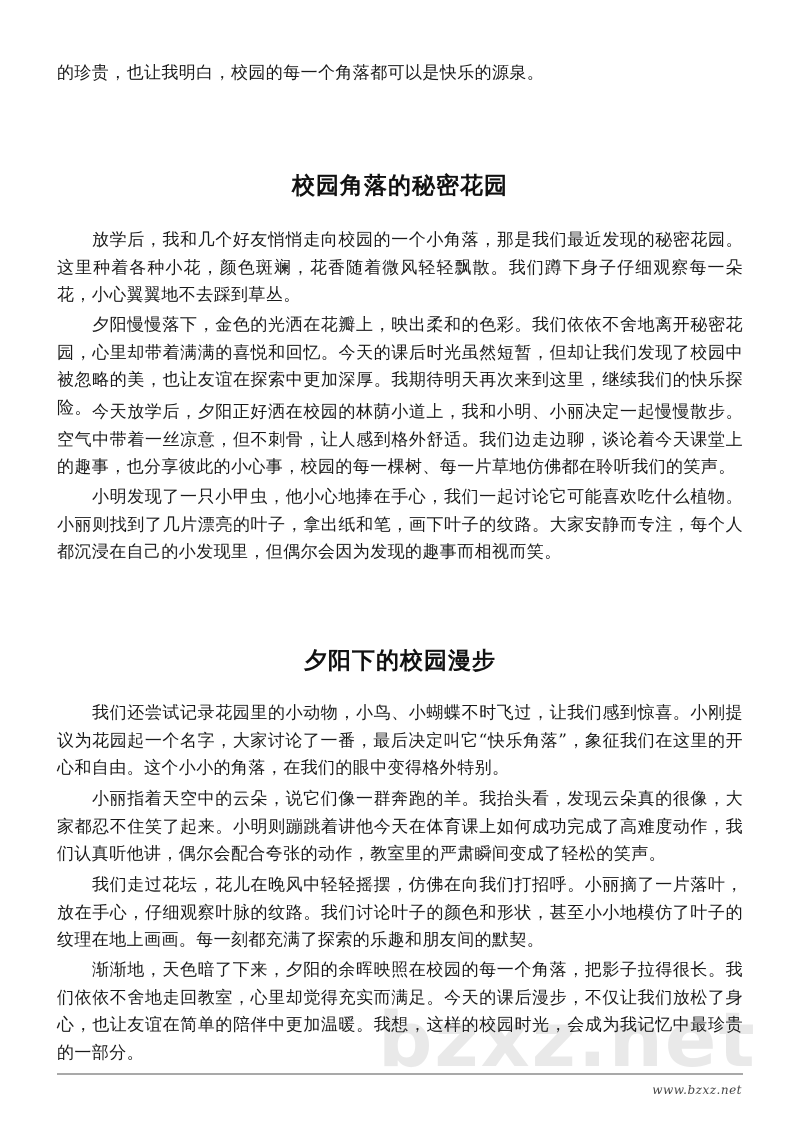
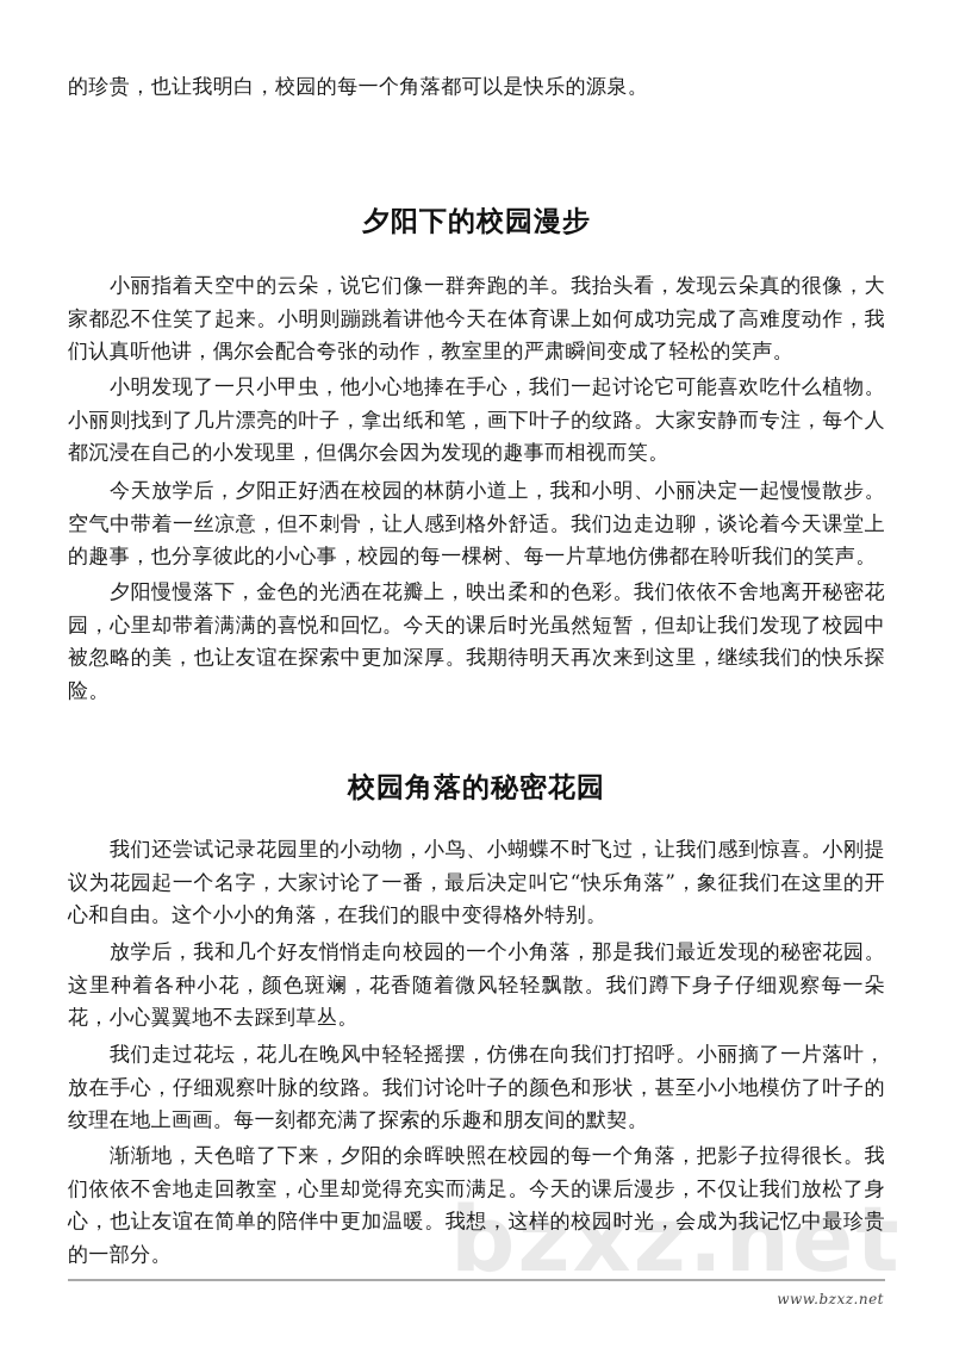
  bzxz.net
  的珍贵，也让我明白，校园的每一个角落都可以是快乐的源泉。
- 校园角落的秘密花园
+ 夕阳下的校园漫步
- 放学后，我和几个好友悄悄走向校园的一个小角落，那是我们最近发现的秘密花园。这里种着各种小花，颜色斑斓，花香随着微风轻轻飘散。我们蹲下身子仔细观察每一朵花，小心翼翼地不去踩到草丛。
+ 小丽指着天空中的云朵，说它们像一群奔跑的羊。我抬头看，发现云朵真的很像，大家都忍不住笑了起来。小明则蹦跳着讲他今天在体育课上如何成功完成了高难度动作，我们认真听他讲，偶尔会配合夸张的动作，教室里的严肃瞬间变成了轻松的笑声。
- 夕阳慢慢落下，金色的光洒在花瓣上，映出柔和的色彩。我们依依不舍地离开秘密花园，心里却带着满满的喜悦和回忆。今天的课后时光虽然短暂，但却让我们发现了校园中被忽略的美，也让友谊在探索中更加深厚。我期待明天再次来到这里，继续我们的快乐探险。
+ 小明发现了一只小甲虫，他小心地捧在手心，我们一起讨论它可能喜欢吃什么植物。小丽则找到了几片漂亮的叶子，拿出纸和笔，画下叶子的纹路。大家安静而专注，每个人都沉浸在自己的小发现里，但偶尔会因为发现的趣事而相视而笑。
  今天放学后，夕阳正好洒在校园的林荫小道上，我和小明、小丽决定一起慢慢散步。空气中带着一丝凉意，但不刺骨，让人感到格外舒适。我们边走边聊，谈论着今天课堂上的趣事，也分享彼此的小心事，校园的每一棵树、每一片草地仿佛都在聆听我们的笑声。
- 小明发现了一只小甲虫，他小心地捧在手心，我们一起讨论它可能喜欢吃什么植物。小丽则找到了几片漂亮的叶子，拿出纸和笔，画下叶子的纹路。大家安静而专注，每个人都沉浸在自己的小发现里，但偶尔会因为发现的趣事而相视而笑。
+ 夕阳慢慢落下，金色的光洒在花瓣上，映出柔和的色彩。我们依依不舍地离开秘密花园，心里却带着满满的喜悦和回忆。今天的课后时光虽然短暂，但却让我们发现了校园中被忽略的美，也让友谊在探索中更加深厚。我期待明天再次来到这里，继续我们的快乐探险。
- 夕阳下的校园漫步
+ 校园角落的秘密花园
  我们还尝试记录花园里的小动物，小鸟、小蝴蝶不时飞过，让我们感到惊喜。小刚提议为花园起一个名字，大家讨论了一番，最后决定叫它“快乐角落”，象征我们在这里的开心和自由。这个小小的角落，在我们的眼中变得格外特别。
- 小丽指着天空中的云朵，说它们像一群奔跑的羊。我抬头看，发现云朵真的很像，大家都忍不住笑了起来。小明则蹦跳着讲他今天在体育课上如何成功完成了高难度动作，我们认真听他讲，偶尔会配合夸张的动作，教室里的严肃瞬间变成了轻松的笑声。
+ 放学后，我和几个好友悄悄走向校园的一个小角落，那是我们最近发现的秘密花园。这里种着各种小花，颜色斑斓，花香随着微风轻轻飘散。我们蹲下身子仔细观察每一朵花，小心翼翼地不去踩到草丛。
  我们走过花坛，花儿在晚风中轻轻摇摆，仿佛在向我们打招呼。小丽摘了一片落叶，放在手心，仔细观察叶脉的纹路。我们讨论叶子的颜色和形状，甚至小小地模仿了叶子的纹理在地上画画。每一刻都充满了探索的乐趣和朋友间的默契。
  渐渐地，天色暗了下来，夕阳的余晖映照在校园的每一个角落，把影子拉得很长。我们依依不舍地走回教室，心里却觉得充实而满足。今天的课后漫步，不仅让我们放松了身心，也让友谊在简单的陪伴中更加温暖。我想，这样的校园时光，会成为我记忆中最珍贵的一部分。
  www.bzxz.net
